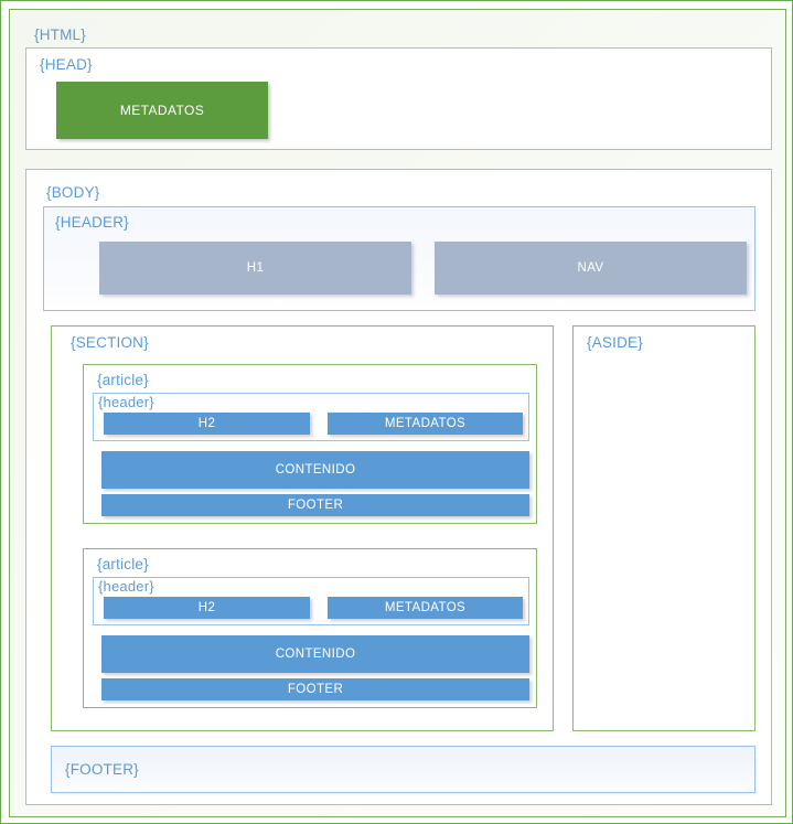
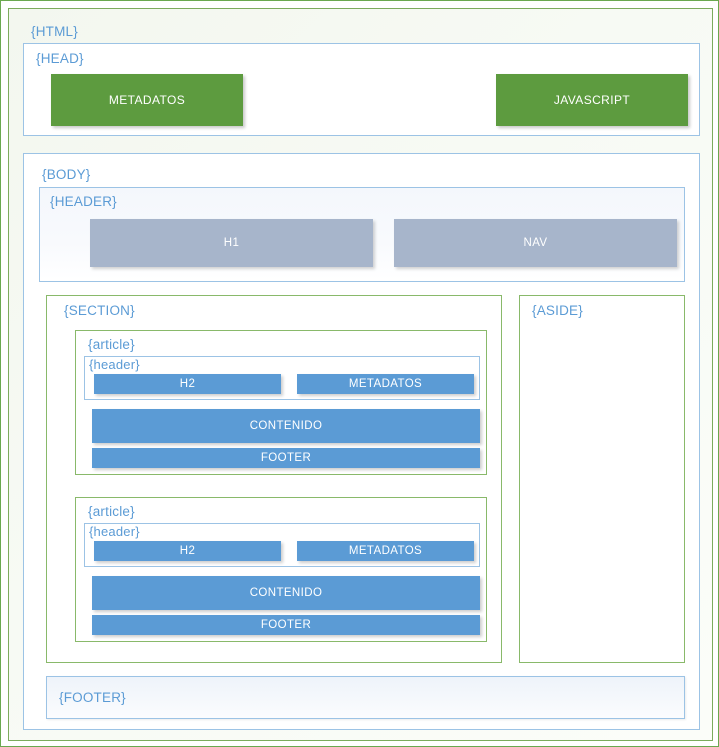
  {HTML}
  {HEAD}
  METADATOS
+ JAVASCRIPT
  {BODY}
  {HEADER}
  H1
  NAV
  {SECTION}
  {article}
  {header}
  H2
  METADATOS
  CONTENIDO
  FOOTER
  {article}
  {header}
  H2
  METADATOS
  CONTENIDO
  FOOTER
  {ASIDE}
  {FOOTER}
